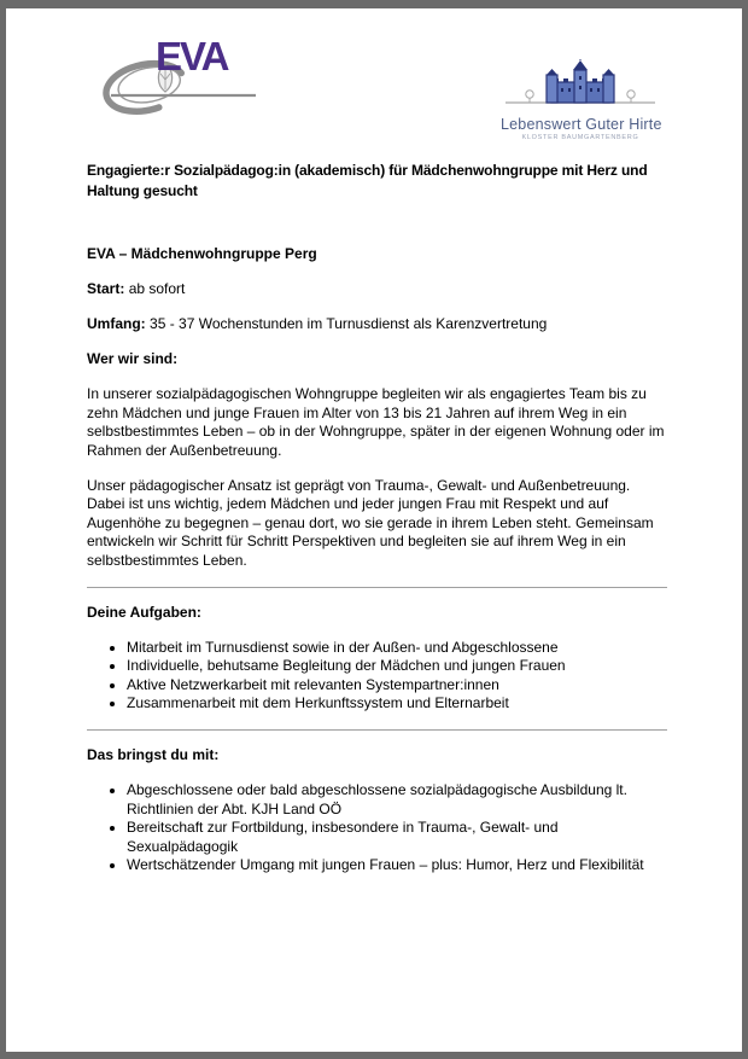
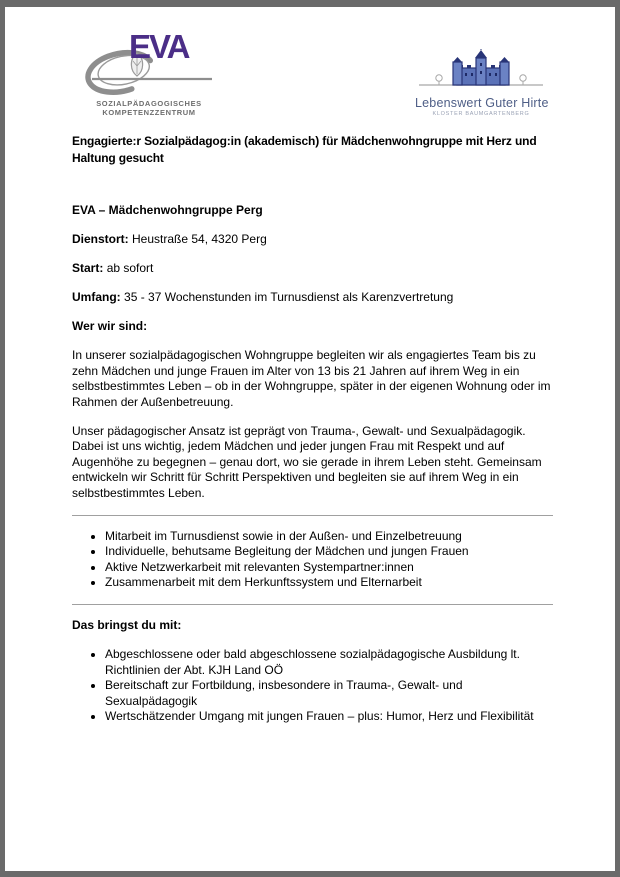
  EVA
+ SOZIALPÄDAGOGISCHES
+ KOMPETENZZENTRUM
  Lebenswert Guter Hirte
  Engagierte:r Sozialpädagog:in (akademisch) für Mädchenwohngruppe mit Herz und Haltung gesucht
  EVA – Mädchenwohngruppe Perg
+ Dienstort: Heustraße 54, 4320 Perg
  Start: ab sofort
  Umfang: 35 - 37 Wochenstunden im Turnusdienst als Karenzvertretung
  Wer wir sind:
  In unserer sozialpädagogischen Wohngruppe begleiten wir als engagiertes Team bis zu zehn Mädchen und junge Frauen im Alter von 13 bis 21 Jahren auf ihrem Weg in ein selbstbestimmtes Leben – ob in der Wohngruppe, später in der eigenen Wohnung oder im Rahmen der Außenbetreuung.
- Unser pädagogischer Ansatz ist geprägt von Trauma-, Gewalt- und Außenbetreuung. Dabei ist uns wichtig, jedem Mädchen und jeder jungen Frau mit Respekt und auf Augenhöhe zu begegnen – genau dort, wo sie gerade in ihrem Leben steht. Gemeinsam entwickeln wir Schritt für Schritt Perspektiven und begleiten sie auf ihrem Weg in ein selbstbestimmtes Leben.
+ Unser pädagogischer Ansatz ist geprägt von Trauma-, Gewalt- und Sexualpädagogik. Dabei ist uns wichtig, jedem Mädchen und jeder jungen Frau mit Respekt und auf Augenhöhe zu begegnen – genau dort, wo sie gerade in ihrem Leben steht. Gemeinsam entwickeln wir Schritt für Schritt Perspektiven und begleiten sie auf ihrem Weg in ein selbstbestimmtes Leben.
- Deine Aufgaben:
- Mitarbeit im Turnusdienst sowie in der Außen- und Abgeschlossene
+ Mitarbeit im Turnusdienst sowie in der Außen- und Einzelbetreuung
  Individuelle, behutsame Begleitung der Mädchen und jungen Frauen
  Aktive Netzwerkarbeit mit relevanten Systempartner:innen
  Zusammenarbeit mit dem Herkunftssystem und Elternarbeit
  Das bringst du mit:
  Abgeschlossene oder bald abgeschlossene sozialpädagogische Ausbildung lt. Richtlinien der Abt. KJH Land OÖ
  Bereitschaft zur Fortbildung, insbesondere in Trauma-, Gewalt- und Sexualpädagogik
  Wertschätzender Umgang mit jungen Frauen – plus: Humor, Herz und Flexibilität
